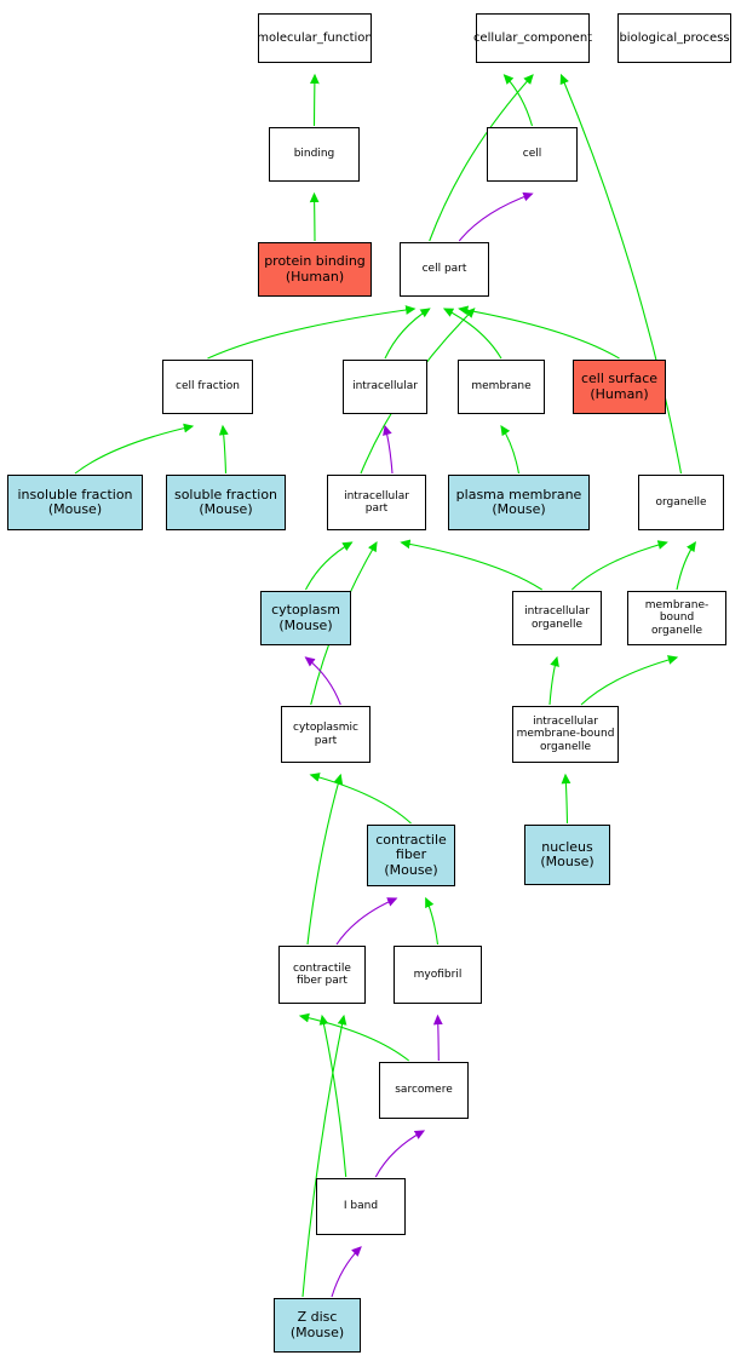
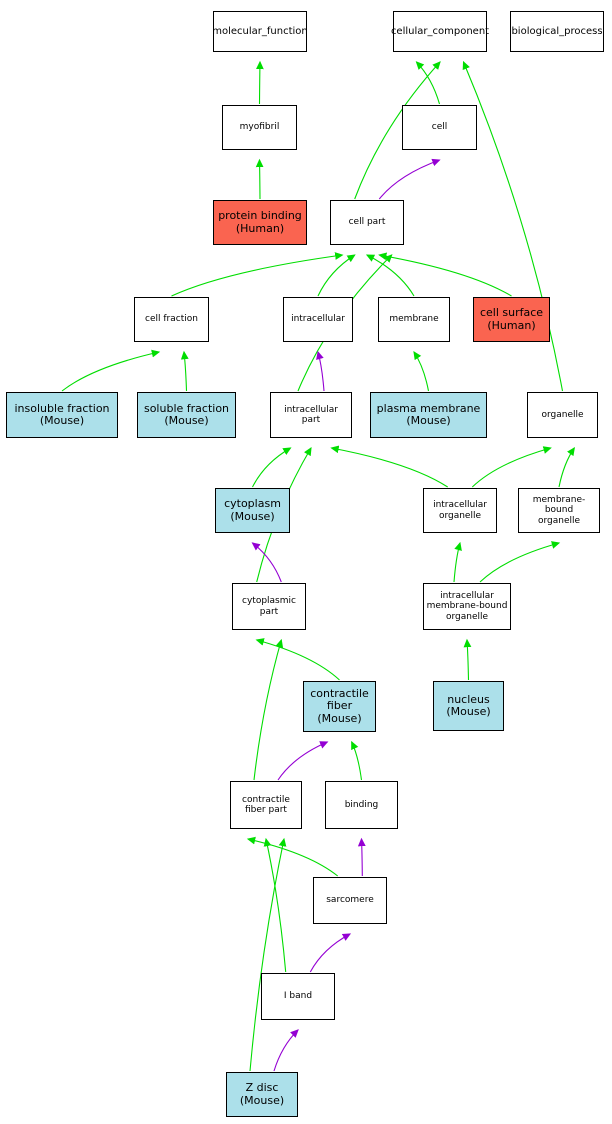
  molecular_function
  cellular_component
  biological_process
- binding
+ myofibril
  cell
  protein binding
  (Human)
  cell part
  cell fraction
  intracellular
  membrane
  cell surface
  (Human)
  insoluble fraction
  (Mouse)
  soluble fraction
  (Mouse)
  intracellular
  part
  plasma membrane
  (Mouse)
  organelle
  cytoplasm
  (Mouse)
  intracellular
  organelle
  membrane-bound
  organelle
  cytoplasmic
  part
  intracellular
  membrane-bound
  organelle
  contractile
  fiber
  (Mouse)
  nucleus
  (Mouse)
  contractile
  fiber part
- myofibril
+ binding
  sarcomere
  I band
  Z disc
  (Mouse)
